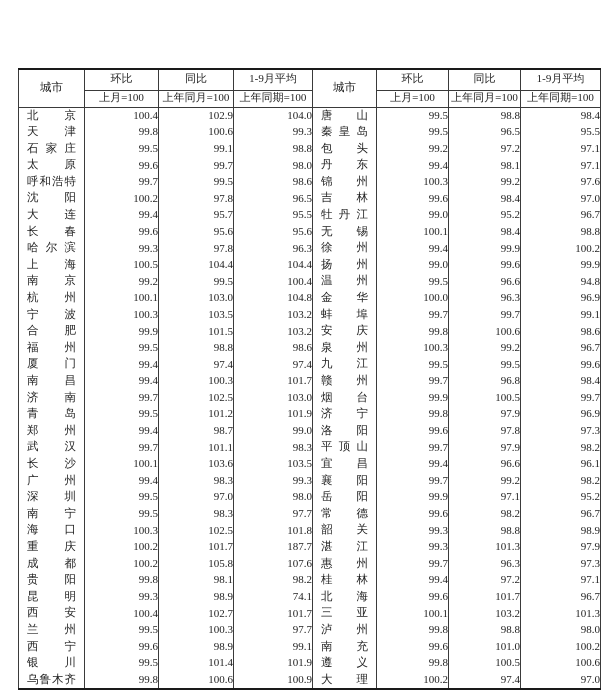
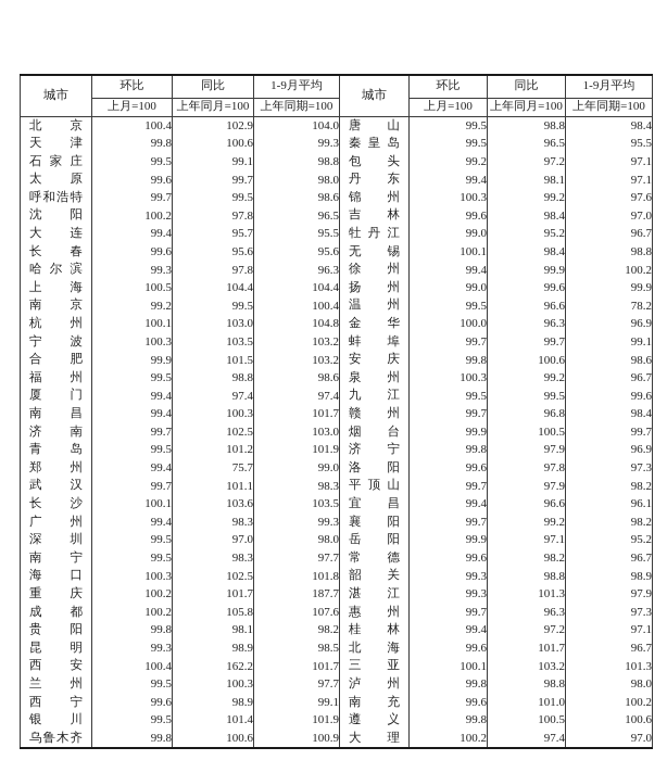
  城市	环比	同比	1-9月平均	城市	环比	同比	1-9月平均
  上月=100	上年同月=100	上年同期=100	上月=100	上年同月=100	上年同期=100
  北 京	100.4	102.9	104.0	唐 山	99.5	98.8	98.4
  天 津	99.8	100.6	99.3	秦 皇 岛	99.5	96.5	95.5
  石 家 庄	99.5	99.1	98.8	包 头	99.2	97.2	97.1
  太 原	99.6	99.7	98.0	丹 东	99.4	98.1	97.1
  呼和浩特	99.7	99.5	98.6	锦 州	100.3	99.2	97.6
  沈 阳	100.2	97.8	96.5	吉 林	99.6	98.4	97.0
  大 连	99.4	95.7	95.5	牡 丹 江	99.0	95.2	96.7
  长 春	99.6	95.6	95.6	无 锡	100.1	98.4	98.8
  哈 尔 滨	99.3	97.8	96.3	徐 州	99.4	99.9	100.2
  上 海	100.5	104.4	104.4	扬 州	99.0	99.6	99.9
- 南 京	99.2	99.5	100.4	温 州	99.5	96.6	94.8
+ 南 京	99.2	99.5	100.4	温 州	99.5	96.6	78.2
  杭 州	100.1	103.0	104.8	金 华	100.0	96.3	96.9
  宁 波	100.3	103.5	103.2	蚌 埠	99.7	99.7	99.1
  合 肥	99.9	101.5	103.2	安 庆	99.8	100.6	98.6
  福 州	99.5	98.8	98.6	泉 州	100.3	99.2	96.7
  厦 门	99.4	97.4	97.4	九 江	99.5	99.5	99.6
  南 昌	99.4	100.3	101.7	赣 州	99.7	96.8	98.4
  济 南	99.7	102.5	103.0	烟 台	99.9	100.5	99.7
  青 岛	99.5	101.2	101.9	济 宁	99.8	97.9	96.9
- 郑 州	99.4	98.7	99.0	洛 阳	99.6	97.8	97.3
+ 郑 州	99.4	75.7	99.0	洛 阳	99.6	97.8	97.3
  武 汉	99.7	101.1	98.3	平 顶 山	99.7	97.9	98.2
  长 沙	100.1	103.6	103.5	宜 昌	99.4	96.6	96.1
  广 州	99.4	98.3	99.3	襄 阳	99.7	99.2	98.2
  深 圳	99.5	97.0	98.0	岳 阳	99.9	97.1	95.2
  南 宁	99.5	98.3	97.7	常 德	99.6	98.2	96.7
  海 口	100.3	102.5	101.8	韶 关	99.3	98.8	98.9
  重 庆	100.2	101.7	187.7	湛 江	99.3	101.3	97.9
  成 都	100.2	105.8	107.6	惠 州	99.7	96.3	97.3
  贵 阳	99.8	98.1	98.2	桂 林	99.4	97.2	97.1
- 昆 明	99.3	98.9	74.1	北 海	99.6	101.7	96.7
+ 昆 明	99.3	98.9	98.5	北 海	99.6	101.7	96.7
- 西 安	100.4	102.7	101.7	三 亚	100.1	103.2	101.3
+ 西 安	100.4	162.2	101.7	三 亚	100.1	103.2	101.3
  兰 州	99.5	100.3	97.7	泸 州	99.8	98.8	98.0
  西 宁	99.6	98.9	99.1	南 充	99.6	101.0	100.2
  银 川	99.5	101.4	101.9	遵 义	99.8	100.5	100.6
  乌鲁木齐	99.8	100.6	100.9	大 理	100.2	97.4	97.0
